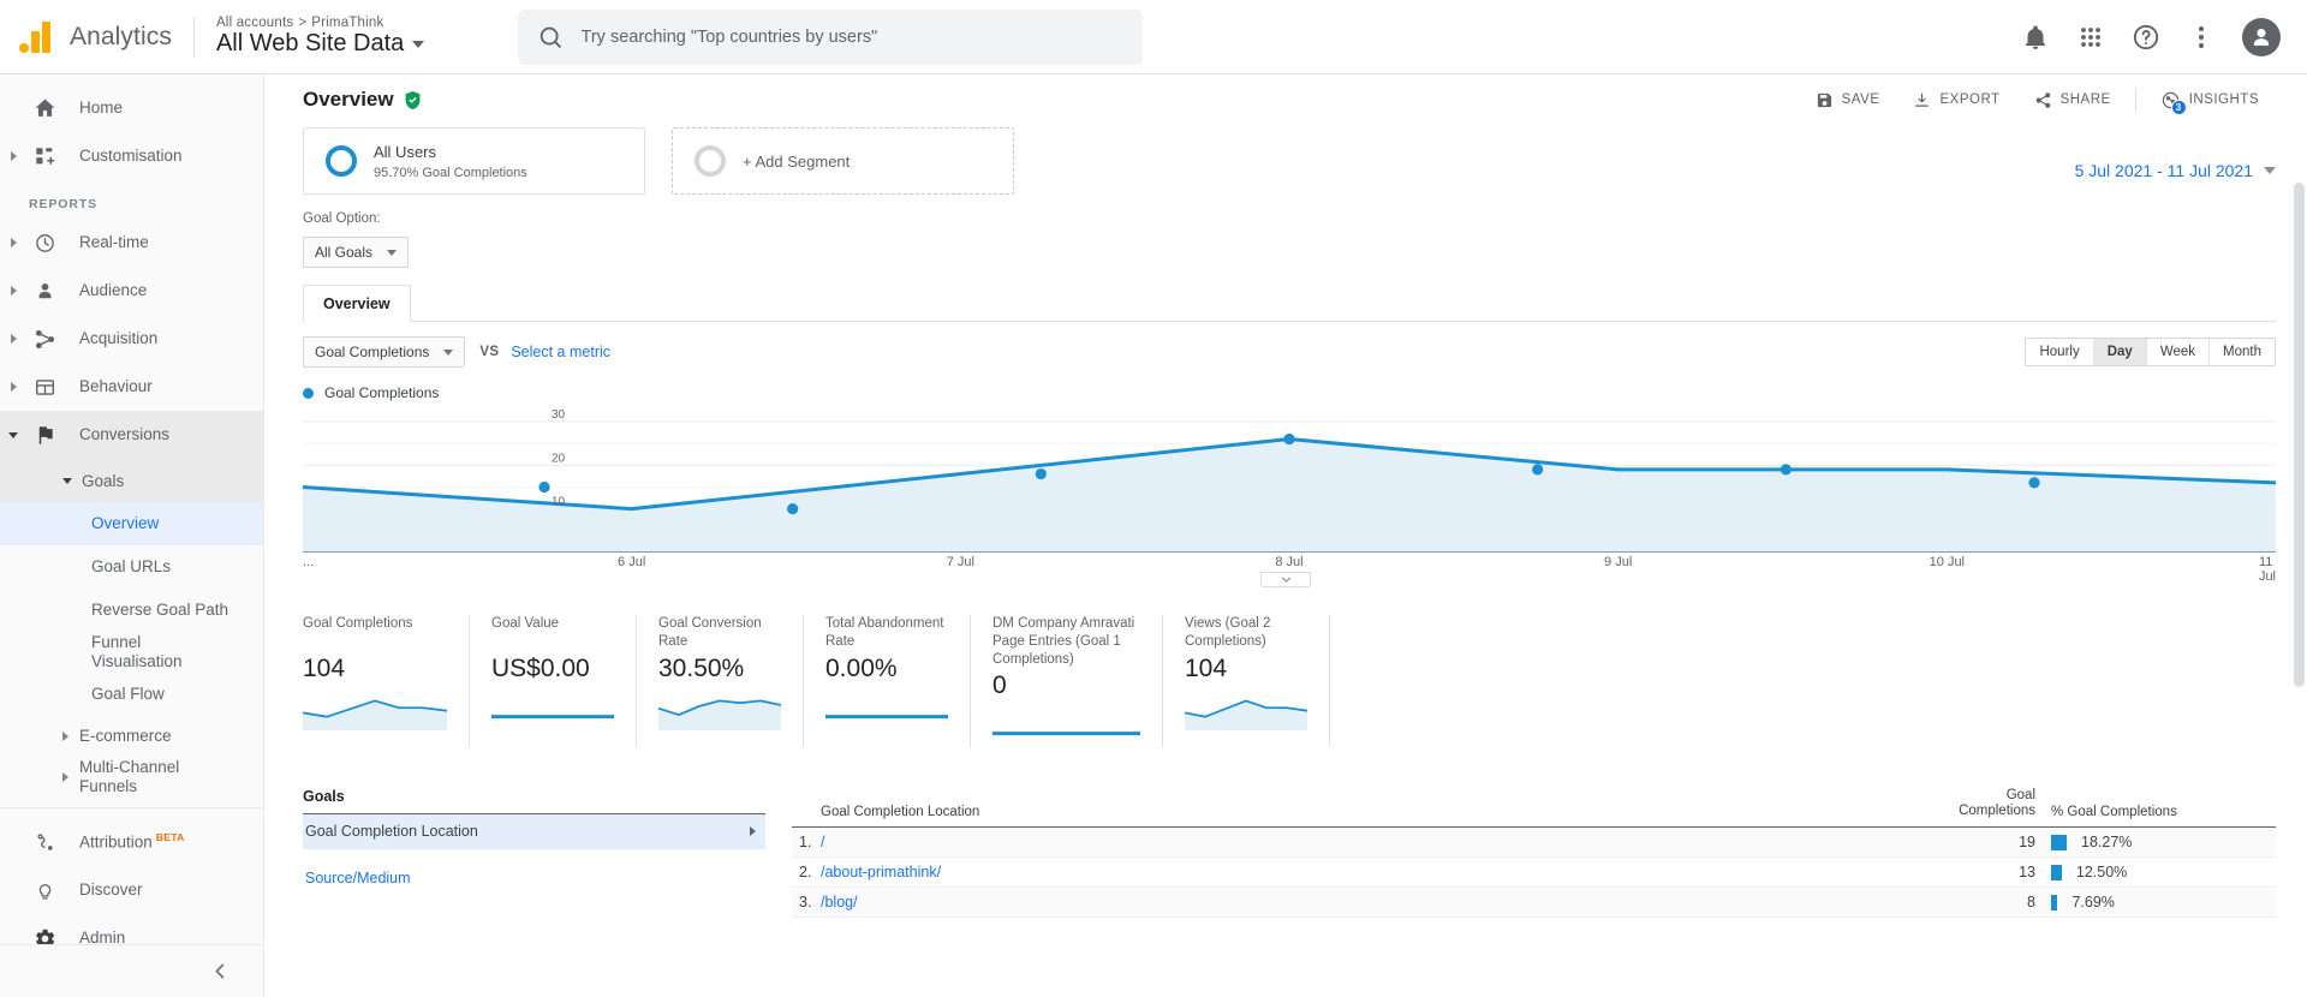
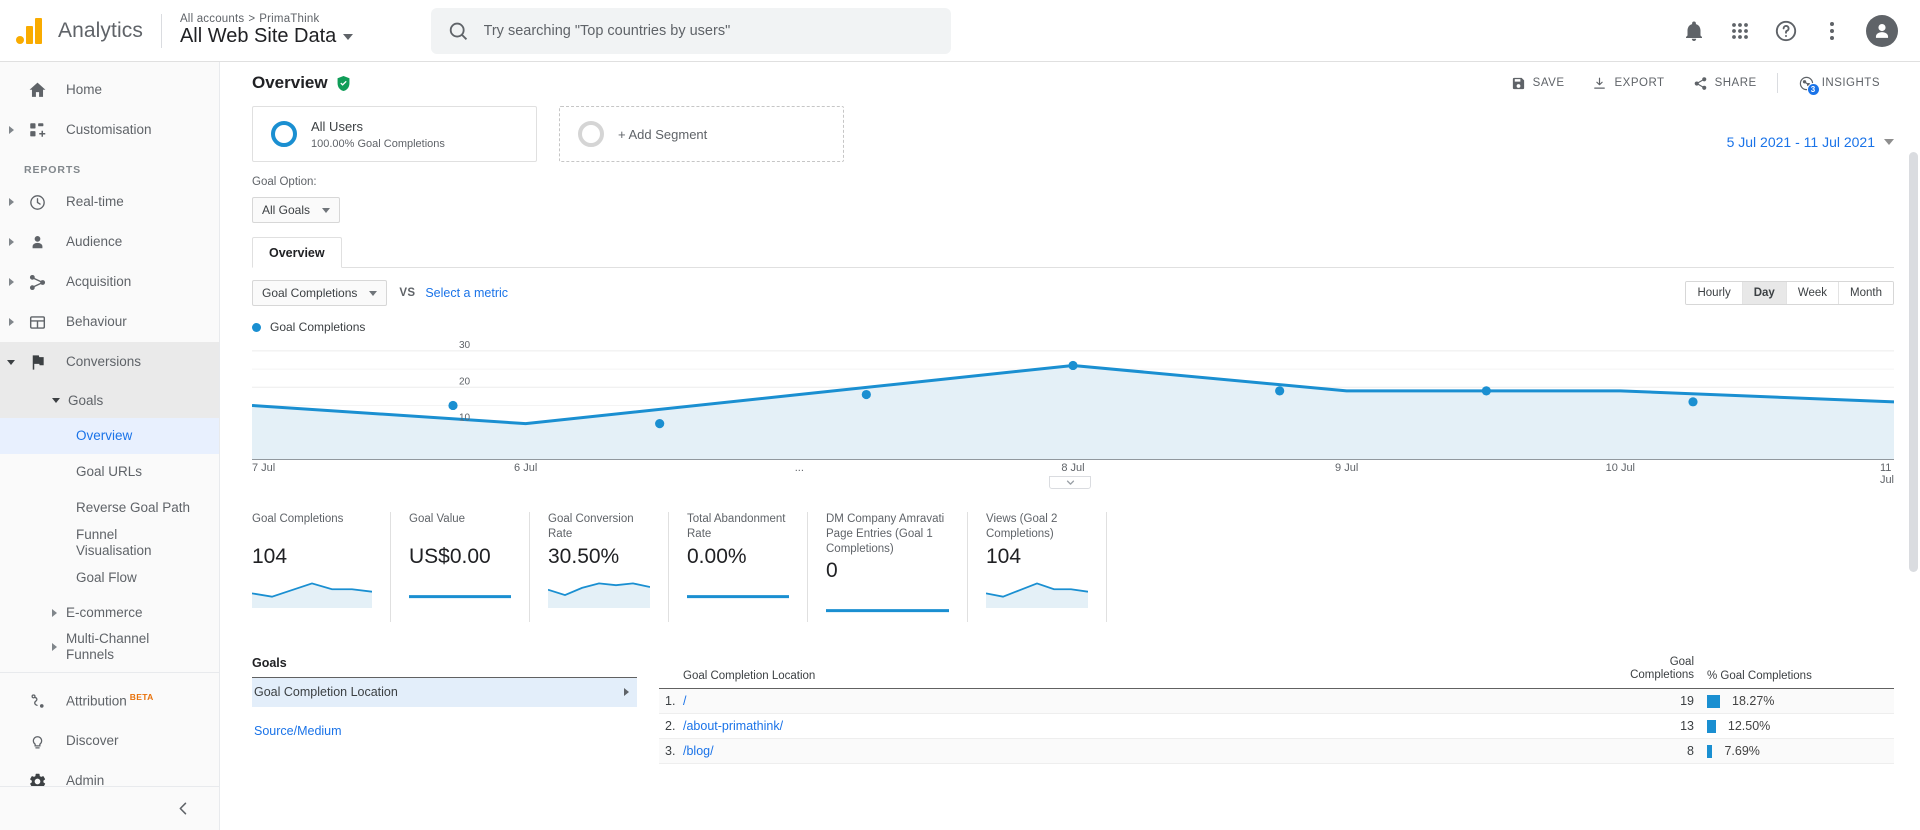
  Analytics
  All accounts > PrimaThink
  All Web Site Data
  Try searching "Top countries by users"
  Home
  Customisation
  REPORTS
  Real-time
  Audience
  Acquisition
  Behaviour
  Conversions
  Goals
  Overview
  Goal URLs
  Reverse Goal Path
  Funnel Visualisation
  Goal Flow
  E-commerce
  Multi-Channel Funnels
  Attribution BETA
  Discover
  Admin
  Overview
  SAVE
  EXPORT
  SHARE
  3
  INSIGHTS
  All Users
- 95.70% Goal Completions
+ 100.00% Goal Completions
  + Add Segment
  5 Jul 2021 - 11 Jul 2021
  Goal Option:
  All Goals
  Overview
  Goal Completions
  VS
  Select a metric
  Hourly
  Day
  Week
  Month
  Goal Completions
  10
  20
  30
- ...
+ 7 Jul
  6 Jul
- 7 Jul
+ ...
  8 Jul
  9 Jul
  10 Jul
  11 Jul
  Goal Completions
  104
  Goal Value
  US$0.00
  Goal Conversion Rate
  30.50%
  Total Abandonment Rate
  0.00%
  DM Company Amravati Page Entries (Goal 1 Completions)
  0
  Views (Goal 2 Completions)
  104
  Goals
  Goal Completion Location
  Source/Medium
  Goal Completion Location
  Goal
  Completions
  % Goal Completions
  1.
  /
  19
  18.27%
  2.
  /about-primathink/
  13
  12.50%
  3.
  /blog/
  8
  7.69%
